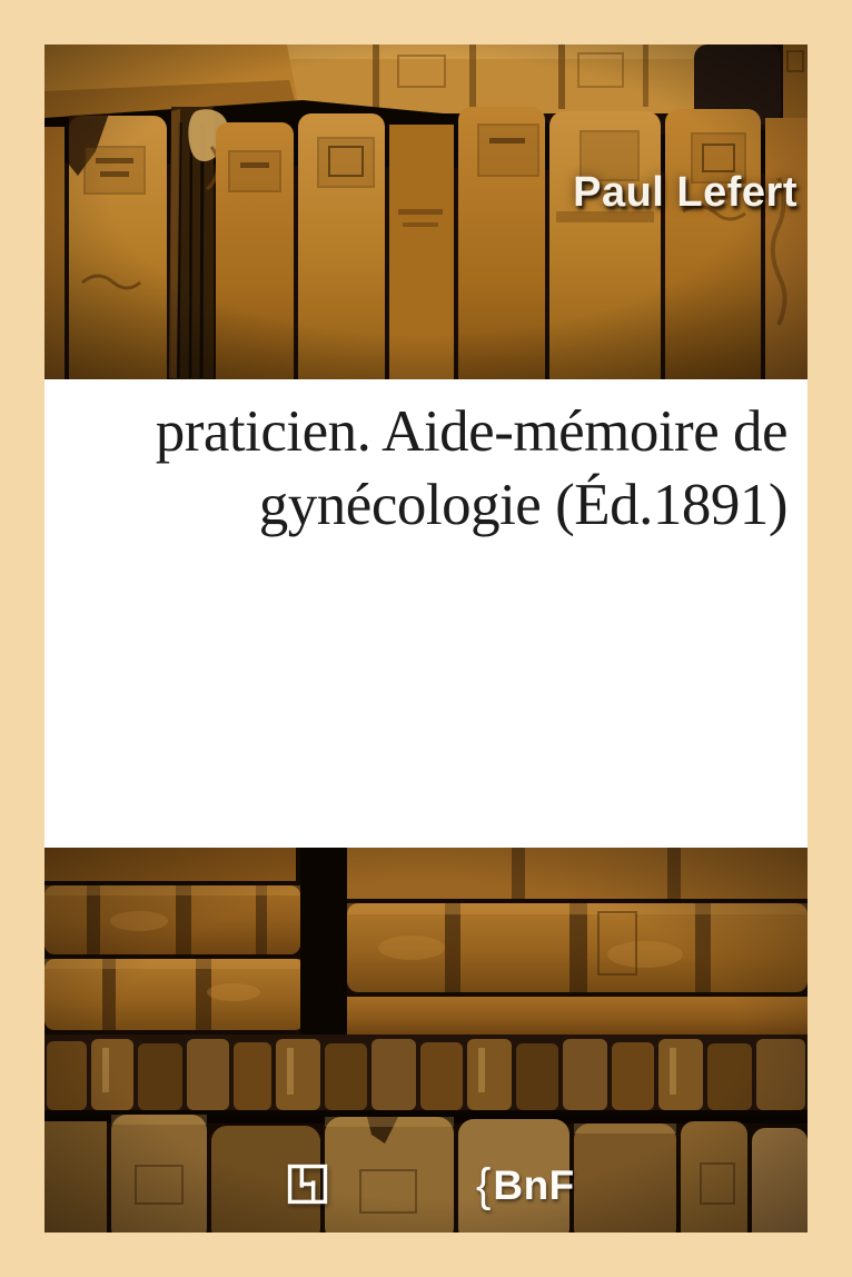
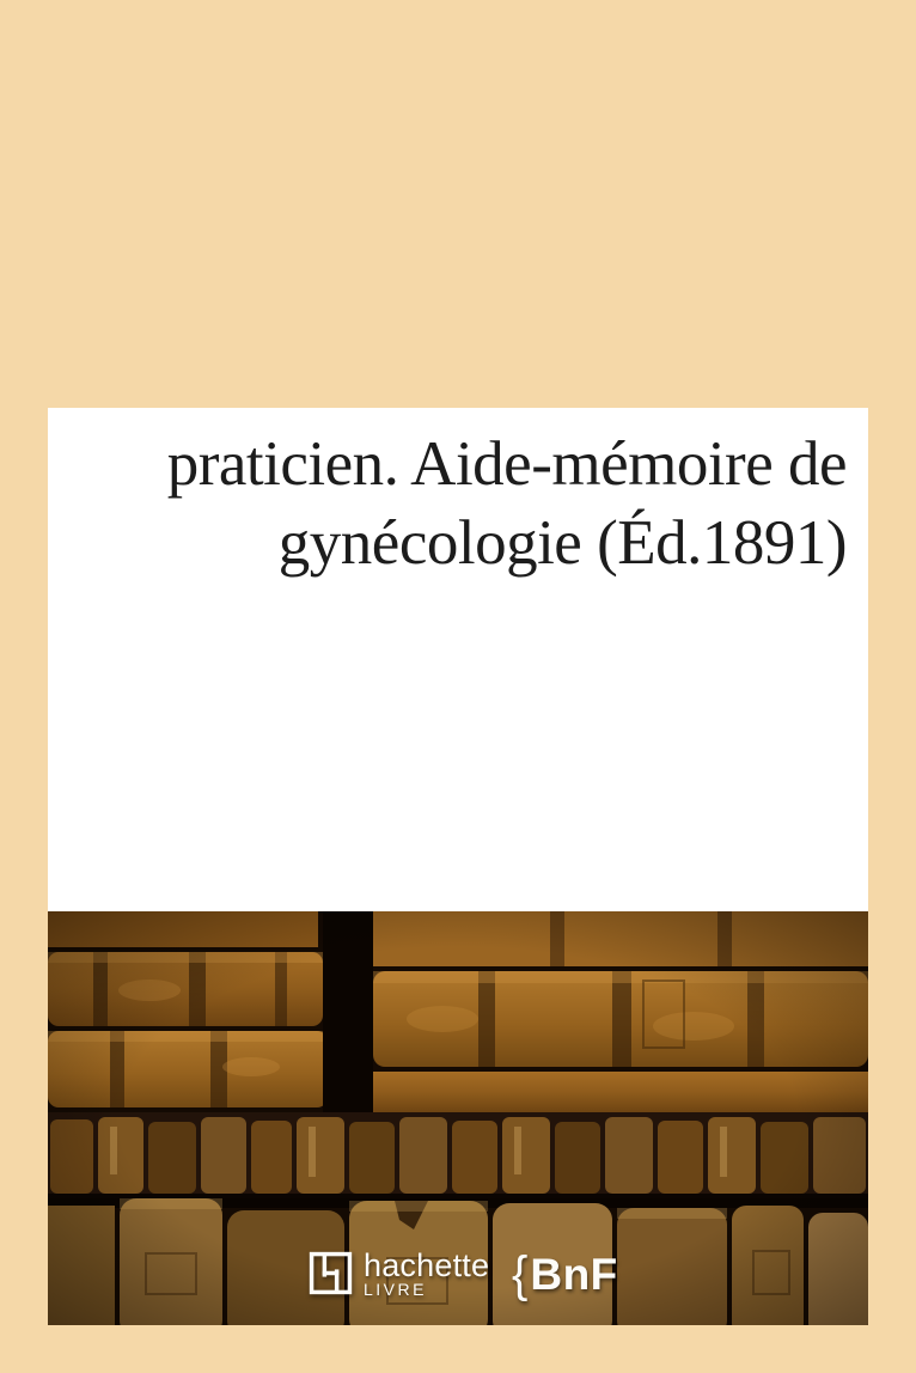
- Paul Lefert
  praticien. Aide-mémoire de
  gynécologie (Éd.1891)
+ hachette
+ LIVRE
  {
  BnF
